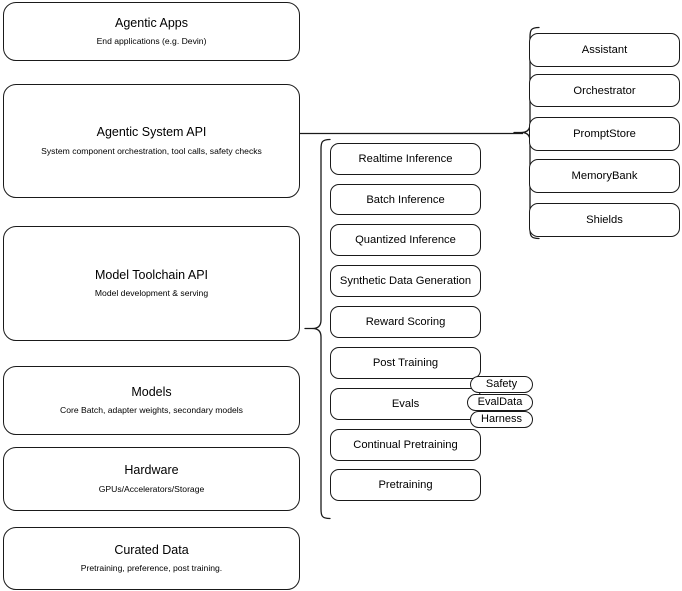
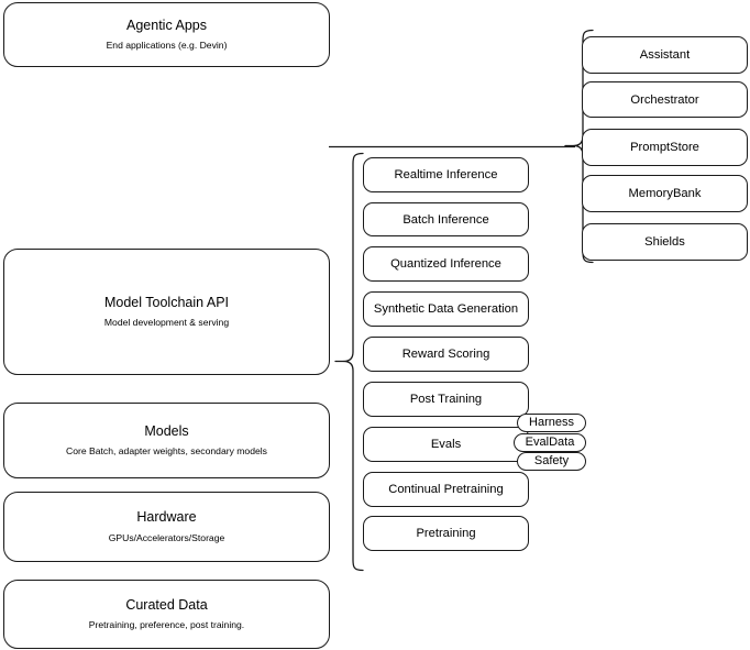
  Agentic Apps
  End applications (e.g. Devin)
- Agentic System API
- System component orchestration, tool calls, safety checks
  Model Toolchain API
  Model development & serving
  Models
  Core Batch, adapter weights, secondary models
  Hardware
  GPUs/Accelerators/Storage
  Curated Data
  Pretraining, preference, post training.
  Realtime Inference
  Batch Inference
  Quantized Inference
  Synthetic Data Generation
  Reward Scoring
  Post Training
  Evals
  Continual Pretraining
  Pretraining
- Safety
+ Harness
  EvalData
- Harness
+ Safety
  Assistant
  Orchestrator
  PromptStore
  MemoryBank
  Shields
